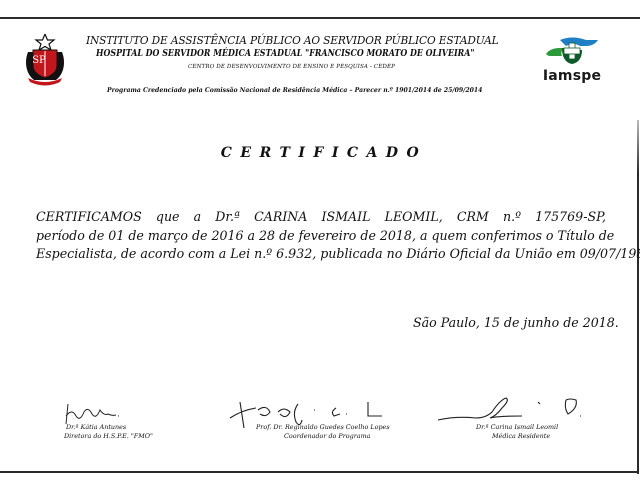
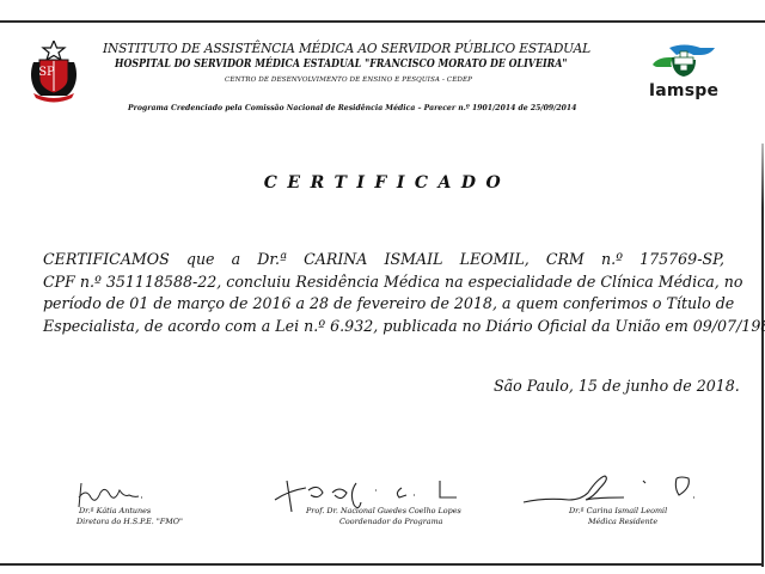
  SP
- INSTITUTO DE ASSISTÊNCIA PÚBLICO AO SERVIDOR PÚBLICO ESTADUAL
+ INSTITUTO DE ASSISTÊNCIA MÉDICA AO SERVIDOR PÚBLICO ESTADUAL
  HOSPITAL DO SERVIDOR MÉDICA ESTADUAL "FRANCISCO MORATO DE OLIVEIRA"
  Programa Credenciado pela Comissão Nacional de Residência Médica – Parecer n.º 1901/2014 de 25/09/2014
  Iamspe
  CERTIFICADO
  CERTIFICAMOS que a Dr.ª CARINA ISMAIL LEOMIL, CRM n.º 175769-SP,
+ CPF n.º 351118588-22, concluiu Residência Médica na especialidade de Clínica Médica, no
  período de 01 de março de 2016 a 28 de fevereiro de 2018, a quem conferimos o Título de
  Especialista, de acordo com a Lei n.º 6.932, publicada no Diário Oficial da União em 09/07/19
  São Paulo, 15 de junho de 2018.
  Dr.ª Kátia Antunes
  Diretora do H.S.P.E. "FMO"
- Prof. Dr. Reginaldo Guedes Coelho Lopes
+ Prof. Dr. Nacional Guedes Coelho Lopes
  Coordenador do Programa
  Dr.ª Carina Ismail Leomil
  Médica Residente
